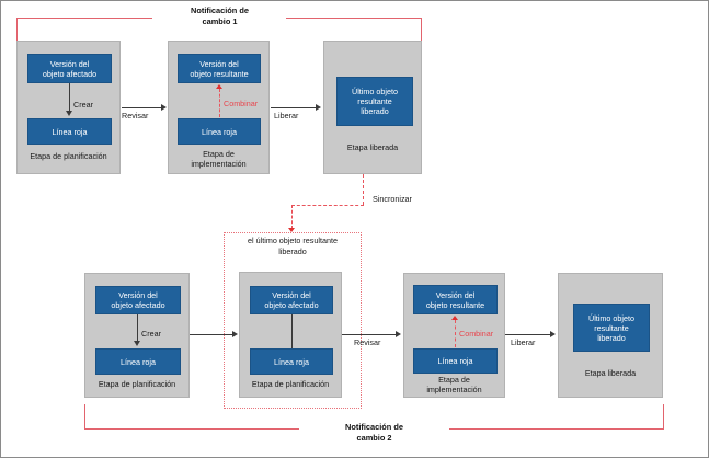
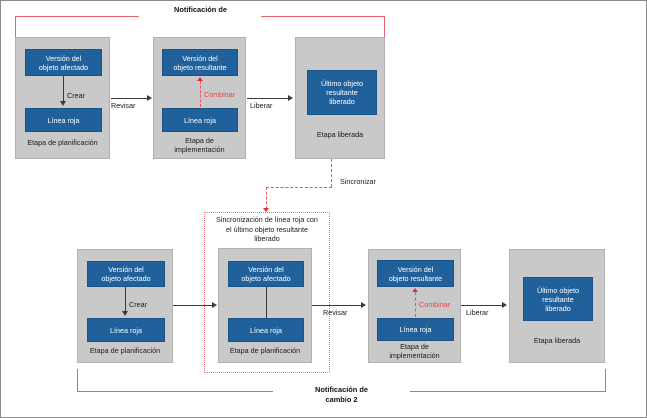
  Notificación de
- cambio 1
  Versión del
  objeto afectado
  Crear
  Línea roja
  Etapa de planificación
  Revisar
  Versión del
  objeto resultante
  Combinar
  Línea roja
  Etapa de
  implementación
  Liberar
  Último objeto
  resultante
  liberado
  Etapa liberada
  Sincronizar
  Notificación de
  cambio 2
  Versión del
  objeto afectado
  Crear
  Línea roja
  Etapa de planificación
+ Sincronización de línea roja con
  el último objeto resultante
  liberado
  Versión del
  objeto afectado
  Línea roja
  Etapa de planificación
  Revisar
  Versión del
  objeto resultante
  Combinar
  Línea roja
  Etapa de
  implementación
  Liberar
  Último objeto
  resultante
  liberado
  Etapa liberada
